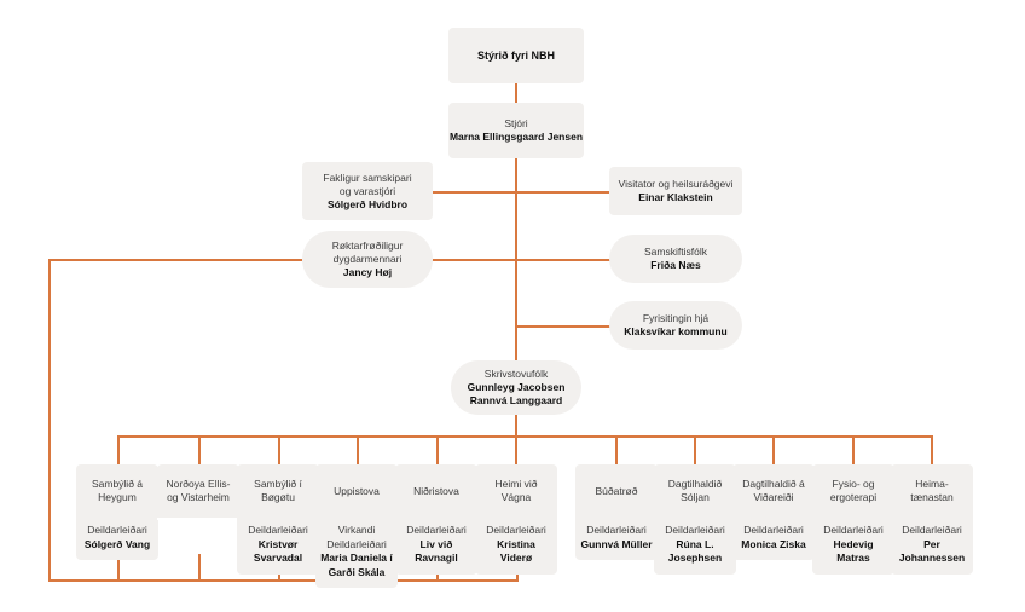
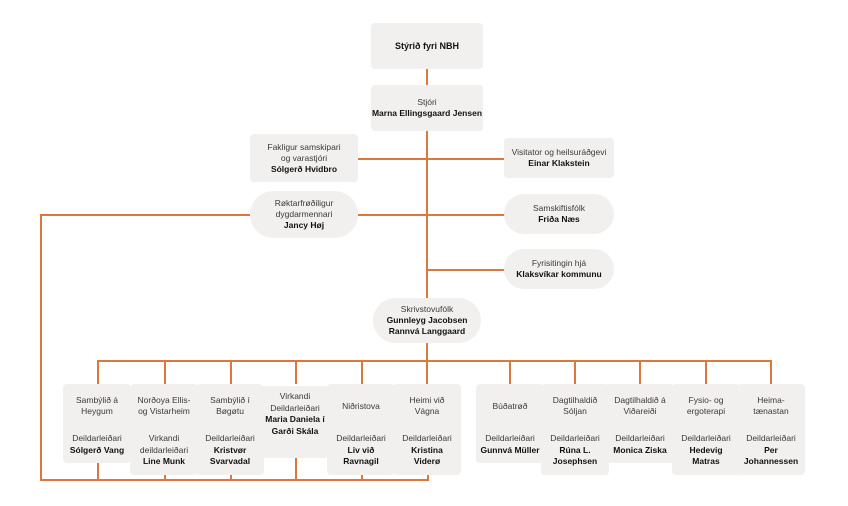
  Stýrið fyri NBH
  Stjóri
  Marna Ellingsgaard Jensen
  Fakligur samskipari
  og varastjóri
  Sólgerð Hvidbro
  Røktarfrøðiligur
  dygdarmennari
  Jancy Høj
  Visitator og heilsuráðgevi
  Einar Klakstein
  Samskiftisfólk
  Friða Næs
  Fyrisitingin hjá
  Klaksvíkar kommunu
  Skrivstovufólk
  Gunnleyg Jacobsen
  Rannvá Langgaard
  Sambýlið á Heygum
  Deildarleiðari
  Sólgerð Vang
  Norðoya Ellis- og Vistarheim
+ Virkandi deildarleiðari
+ Line Munk
  Sambýlið í Bøgøtu
  Deildarleiðari
  Kristvør Svarvadal
- Uppistova
  Virkandi Deildarleiðari
  Maria Daniela í Garði Skála
  Niðristova
  Deildarleiðari
  Liv við Ravnagil
  Heimi við Vágna
  Deildarleiðari
  Kristina Viderø
  Búðatrøð
  Deildarleiðari
  Gunnvá Müller
  Dagtilhaldið Sóljan
  Deildarleiðari
  Rúna L. Josephsen
  Dagtilhaldið á Viðareiði
  Deildarleiðari
  Monica Ziska
  Fysio- og ergoterapi
  Deildarleiðari
  Hedevig Matras
  Heima-tænastan
  Deildarleiðari
  Per Johannessen
